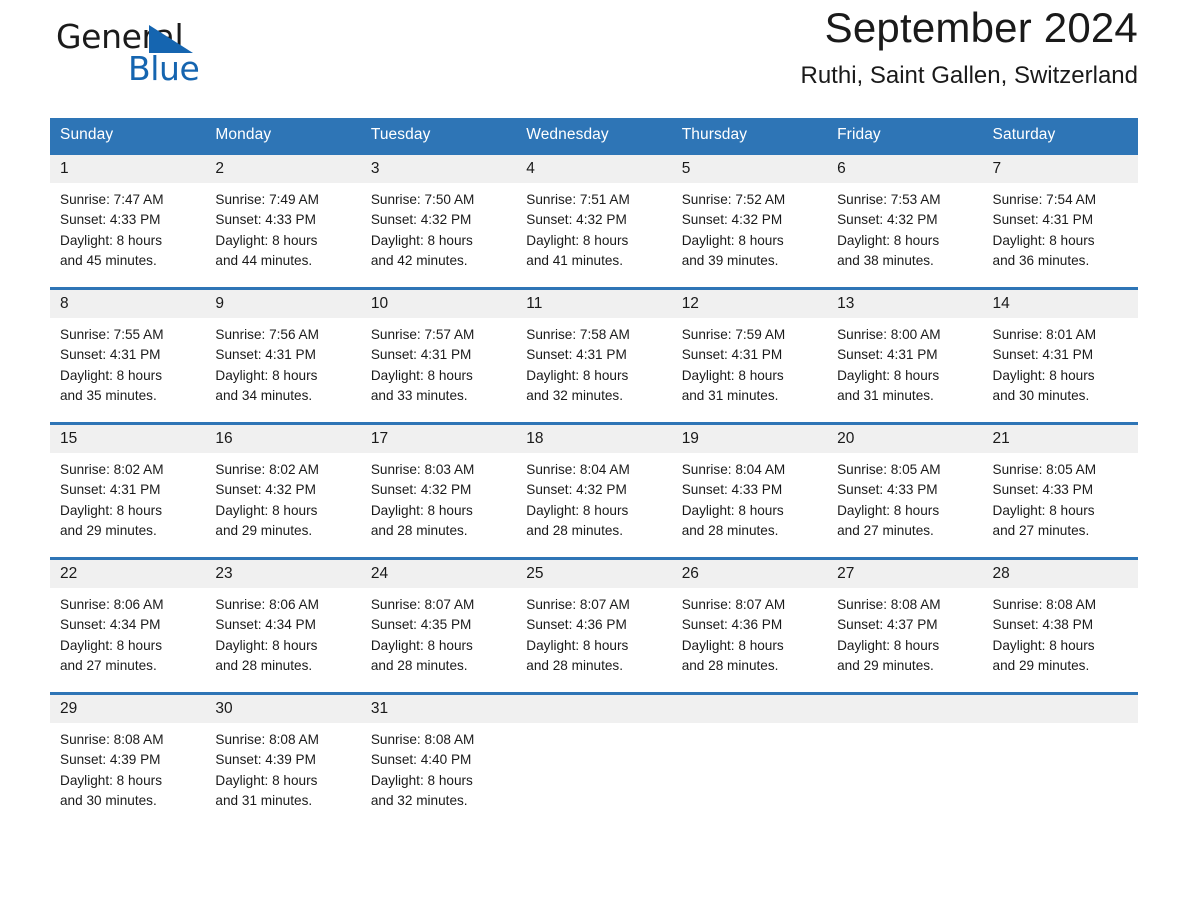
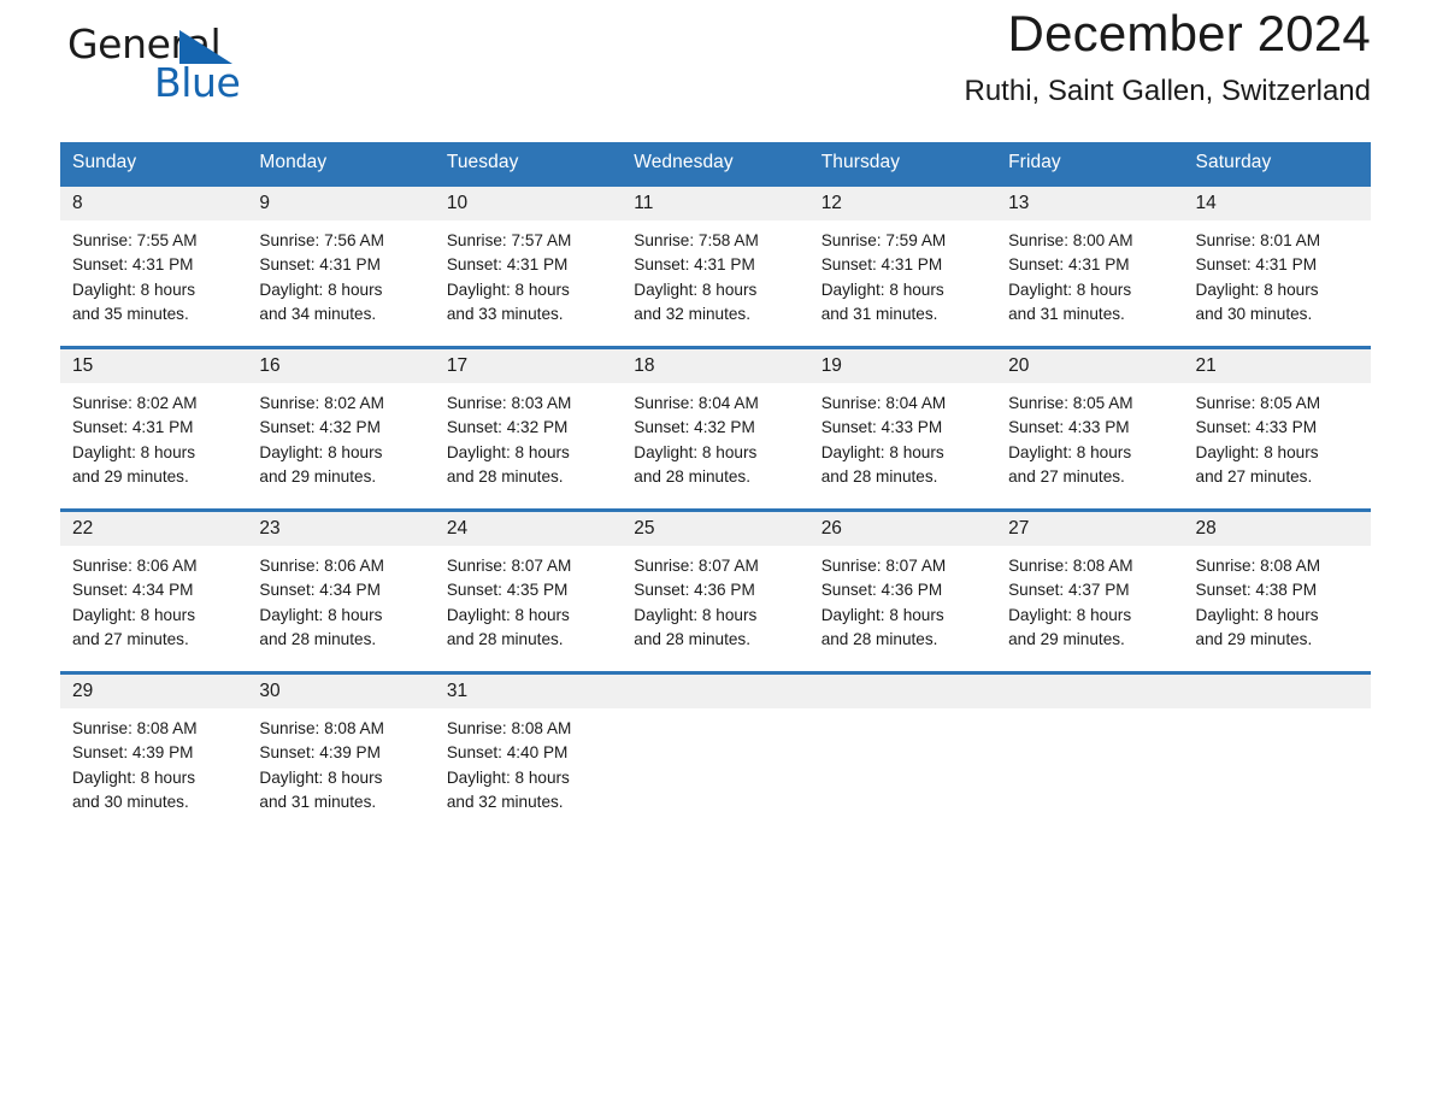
  Generl
  Blue
- September 2024
+ December 2024
  Ruthi, Saint Gallen, Switzerland
  Sunday	Monday	Tuesday	Wednesday	Thursday	Friday	Saturday
- 1Sunrise: 7:47 AMSunset: 4:33 PMDaylight: 8 hoursand 45 minutes.	2Sunrise: 7:49 AMSunset: 4:33 PMDaylight: 8 hoursand 44 minutes.	3Sunrise: 7:50 AMSunset: 4:32 PMDaylight: 8 hoursand 42 minutes.	4Sunrise: 7:51 AMSunset: 4:32 PMDaylight: 8 hoursand 41 minutes.	5Sunrise: 7:52 AMSunset: 4:32 PMDaylight: 8 hoursand 39 minutes.	6Sunrise: 7:53 AMSunset: 4:32 PMDaylight: 8 hoursand 38 minutes.	7Sunrise: 7:54 AMSunset: 4:31 PMDaylight: 8 hoursand 36 minutes.
  8Sunrise: 7:55 AMSunset: 4:31 PMDaylight: 8 hoursand 35 minutes.	9Sunrise: 7:56 AMSunset: 4:31 PMDaylight: 8 hoursand 34 minutes.	10Sunrise: 7:57 AMSunset: 4:31 PMDaylight: 8 hoursand 33 minutes.	11Sunrise: 7:58 AMSunset: 4:31 PMDaylight: 8 hoursand 32 minutes.	12Sunrise: 7:59 AMSunset: 4:31 PMDaylight: 8 hoursand 31 minutes.	13Sunrise: 8:00 AMSunset: 4:31 PMDaylight: 8 hoursand 31 minutes.	14Sunrise: 8:01 AMSunset: 4:31 PMDaylight: 8 hoursand 30 minutes.
  15Sunrise: 8:02 AMSunset: 4:31 PMDaylight: 8 hoursand 29 minutes.	16Sunrise: 8:02 AMSunset: 4:32 PMDaylight: 8 hoursand 29 minutes.	17Sunrise: 8:03 AMSunset: 4:32 PMDaylight: 8 hoursand 28 minutes.	18Sunrise: 8:04 AMSunset: 4:32 PMDaylight: 8 hoursand 28 minutes.	19Sunrise: 8:04 AMSunset: 4:33 PMDaylight: 8 hoursand 28 minutes.	20Sunrise: 8:05 AMSunset: 4:33 PMDaylight: 8 hoursand 27 minutes.	21Sunrise: 8:05 AMSunset: 4:33 PMDaylight: 8 hoursand 27 minutes.
  22Sunrise: 8:06 AMSunset: 4:34 PMDaylight: 8 hoursand 27 minutes.	23Sunrise: 8:06 AMSunset: 4:34 PMDaylight: 8 hoursand 28 minutes.	24Sunrise: 8:07 AMSunset: 4:35 PMDaylight: 8 hoursand 28 minutes.	25Sunrise: 8:07 AMSunset: 4:36 PMDaylight: 8 hoursand 28 minutes.	26Sunrise: 8:07 AMSunset: 4:36 PMDaylight: 8 hoursand 28 minutes.	27Sunrise: 8:08 AMSunset: 4:37 PMDaylight: 8 hoursand 29 minutes.	28Sunrise: 8:08 AMSunset: 4:38 PMDaylight: 8 hoursand 29 minutes.
  29Sunrise: 8:08 AMSunset: 4:39 PMDaylight: 8 hoursand 30 minutes.	30Sunrise: 8:08 AMSunset: 4:39 PMDaylight: 8 hoursand 31 minutes.	31Sunrise: 8:08 AMSunset: 4:40 PMDaylight: 8 hoursand 32 minutes.
